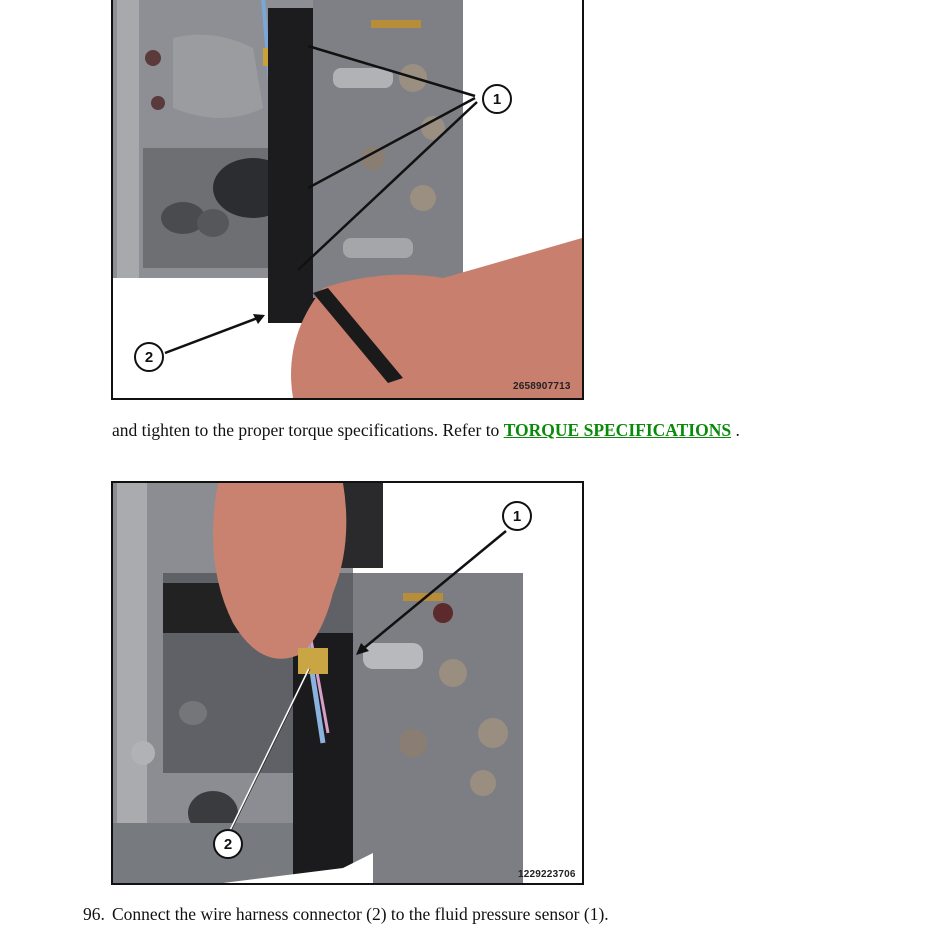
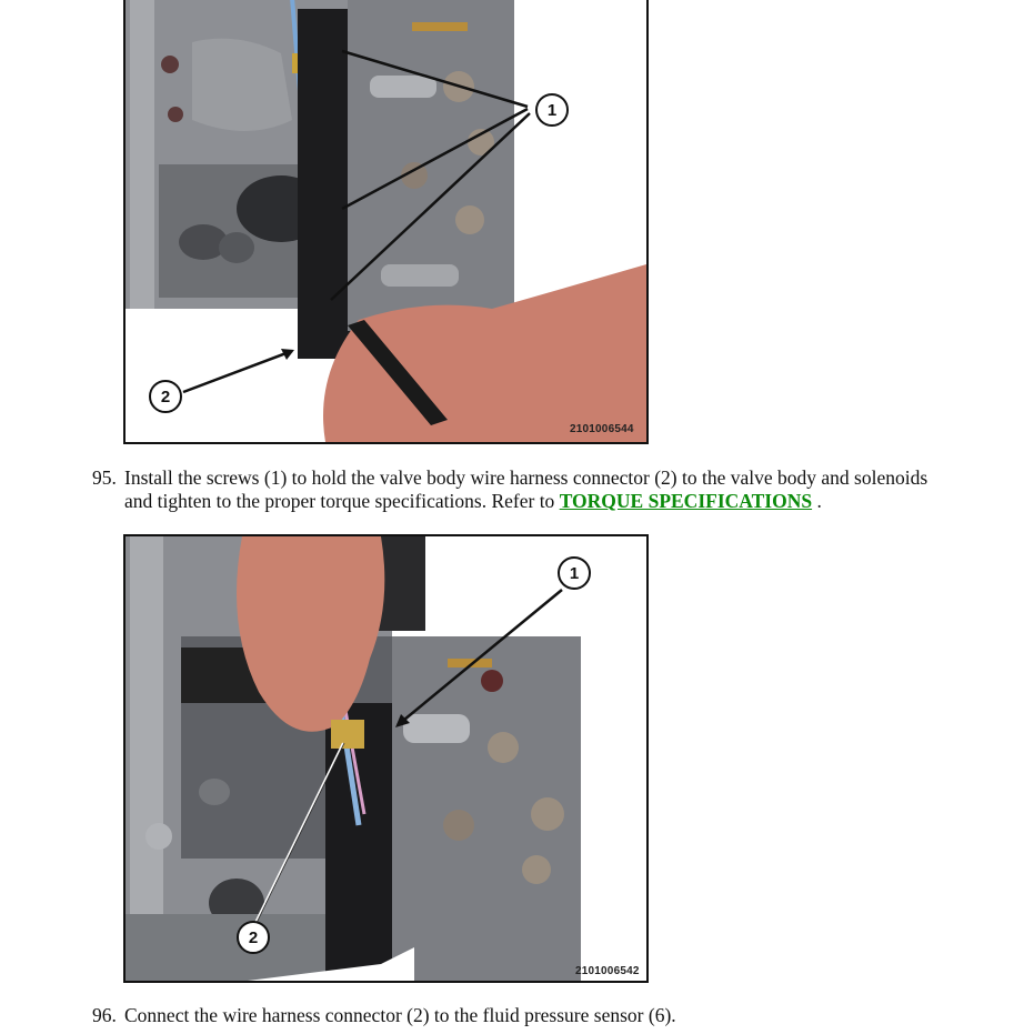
  1
  2
- 2658907713
+ 2101006544
+ 95. Install the screws (1) to hold the valve body wire harness connector (2) to the valve body and solenoids
  and tighten to the proper torque specifications. Refer to TORQUE SPECIFICATIONS .
  1
  2
- 1229223706
+ 2101006542
- 96. Connect the wire harness connector (2) to the fluid pressure sensor (1).
+ 96. Connect the wire harness connector (2) to the fluid pressure sensor (6).
